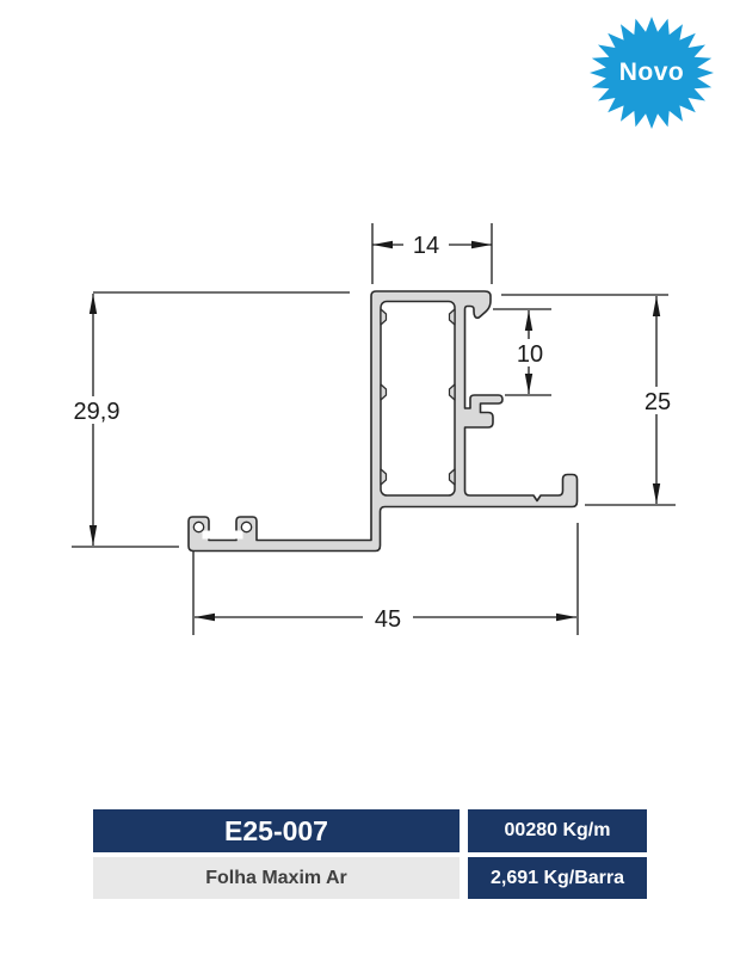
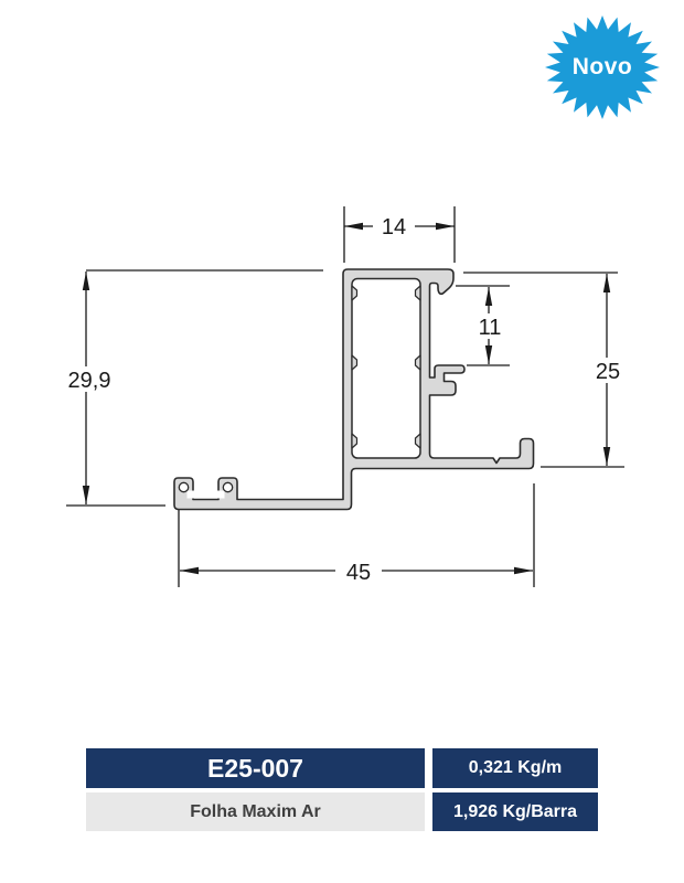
  14
  29,9
  25
- 10
+ 11
  45
  Novo
  E25-007
  Folha Maxim Ar
- 00280 Kg/m
+ 0,321 Kg/m
- 2,691 Kg/Barra
+ 1,926 Kg/Barra
